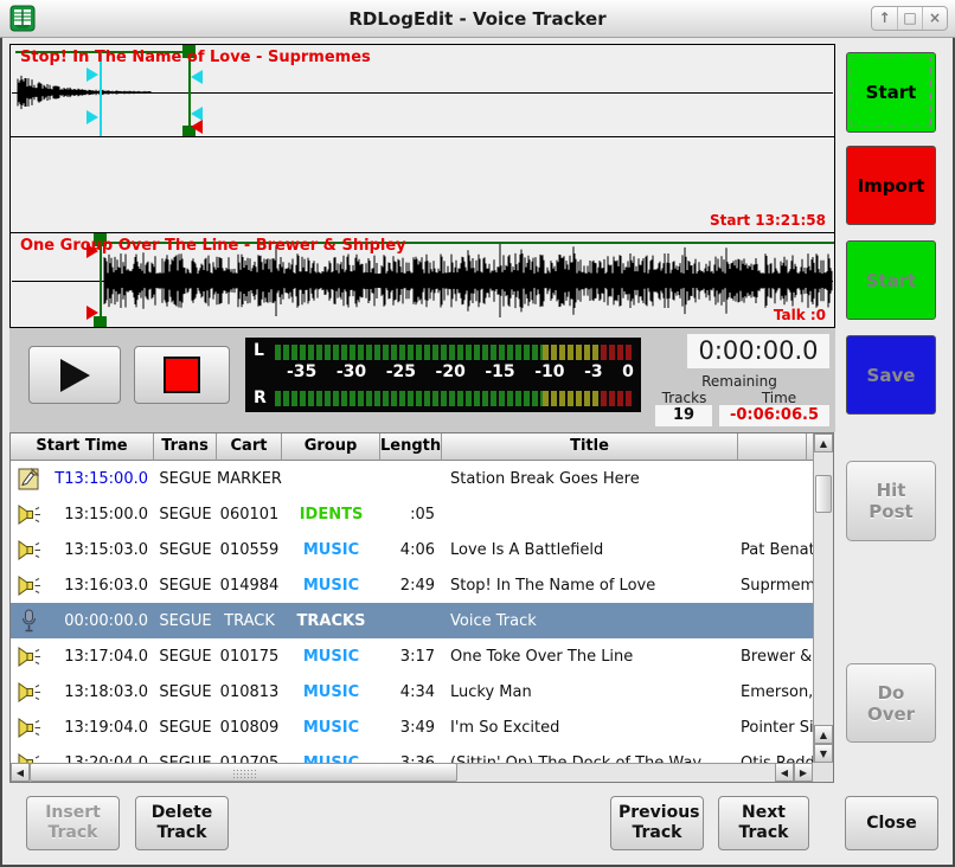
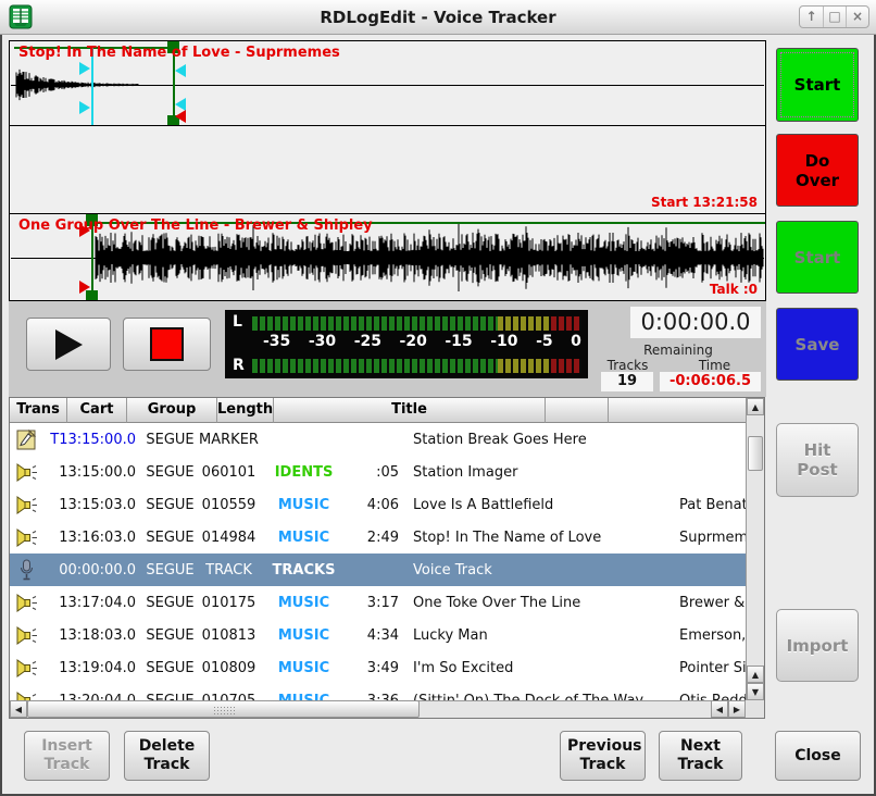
  RDLogEdit - Voice Tracker
  ↑
  □
  ×
  Stop! In The Name of Love - Suprmemes
  Start 13:21:58
  One Group Over The Line - Brewer & Shipley
  Talk :0
  L
  -35
  -30
  -25
  -20
  -15
  -10
- -3
+ -5
  0
  R
  0:00:00.0
  Remaining
  Tracks
  Time
  19
  -0:06:06.5
- Start Time
  Trans
  Cart
  Group
  Length
  Title
  T13:15:00.0
  SEGUE
  MARKER
  Station Break Goes Here
  13:15:00.0
  SEGUE
  060101
  IDENTS
  :05
+ Station Imager
  13:15:03.0
  SEGUE
  010559
  MUSIC
  4:06
  Love Is A Battlefield
  Pat Bena
  13:16:03.0
  SEGUE
  014984
  MUSIC
  2:49
  Stop! In The Name of Love
  Suprmem
  00:00:00.0
  SEGUE
  TRACK
  TRACKS
  Voice Track
  13:17:04.0
  SEGUE
  010175
  MUSIC
  3:17
  One Toke Over The Line
  13:18:03.0
  SEGUE
  010813
  MUSIC
  4:34
  Lucky Man
  13:19:04.0
  SEGUE
  010809
  MUSIC
  3:49
  I'm So Excited
  ▲
  ▲
  ▼
  ◀
  ◀
  ▶
  Start
- Import
+ Do Over
  Start
  Save
  Hit Post
- Do Over
+ Import
  Insert
  Track
  Delete
  Track
  Previous
  Track
  Next
  Track
  Close
